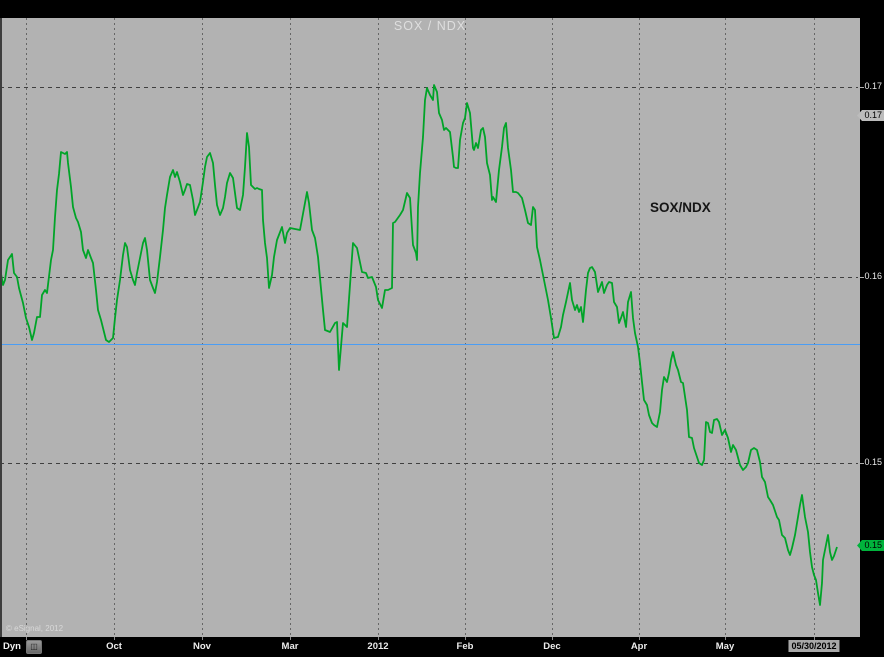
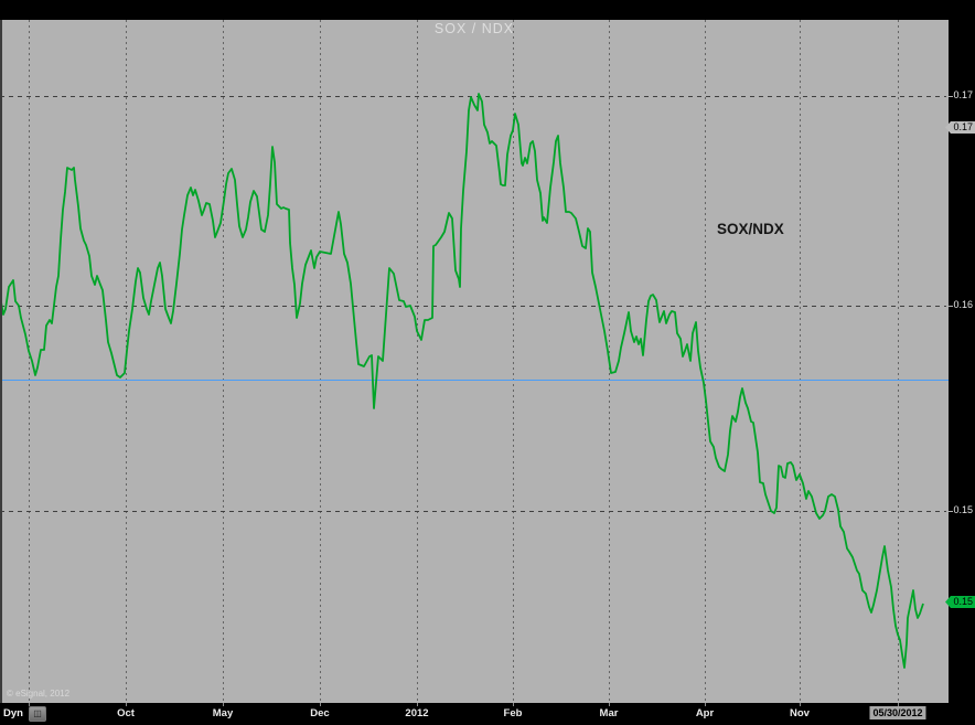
  SOX / NDX
  SOX/NDX
  © eSignal, 2012
  0.17
  0.16
  0.15
  0.17
  0.15
  Dyn
  ◫
  Oct
- Nov
+ May
- Mar
+ Dec
  2012
  Feb
- Dec
+ Mar
  Apr
- May
+ Nov
  05/30/2012
